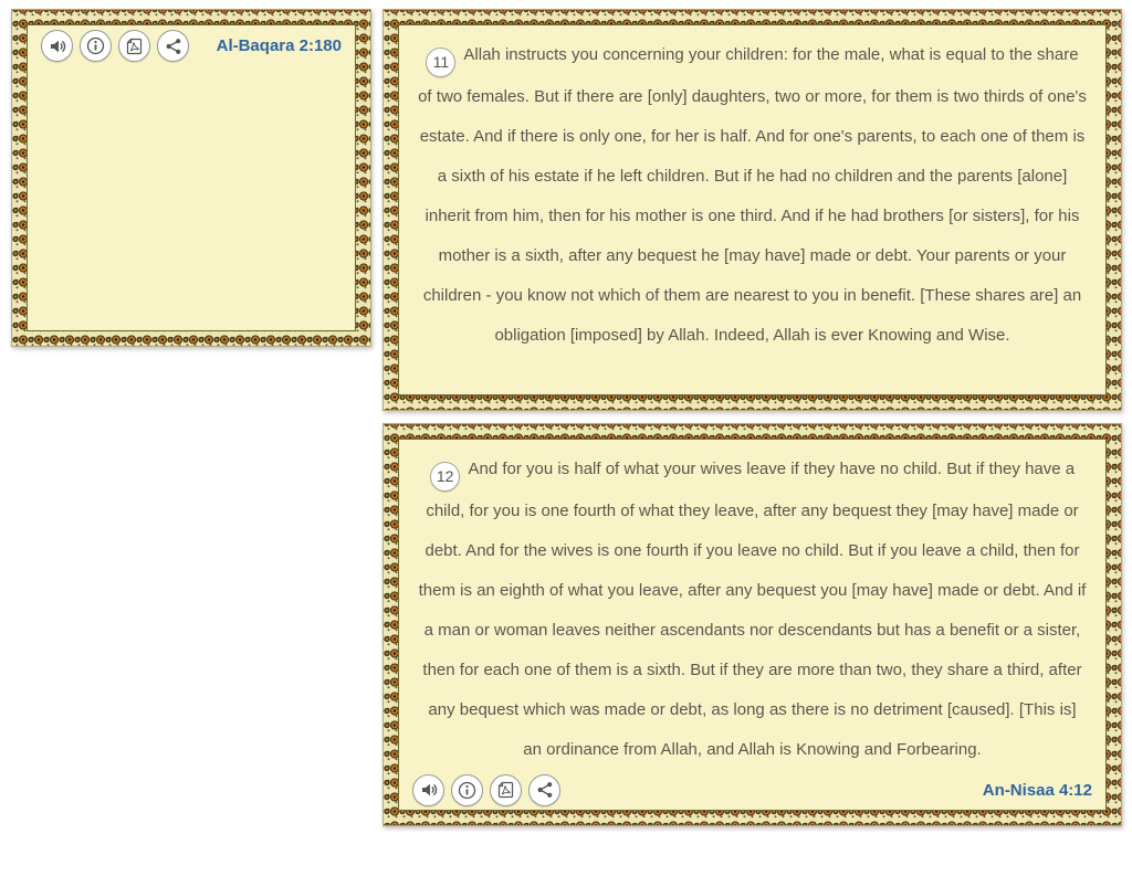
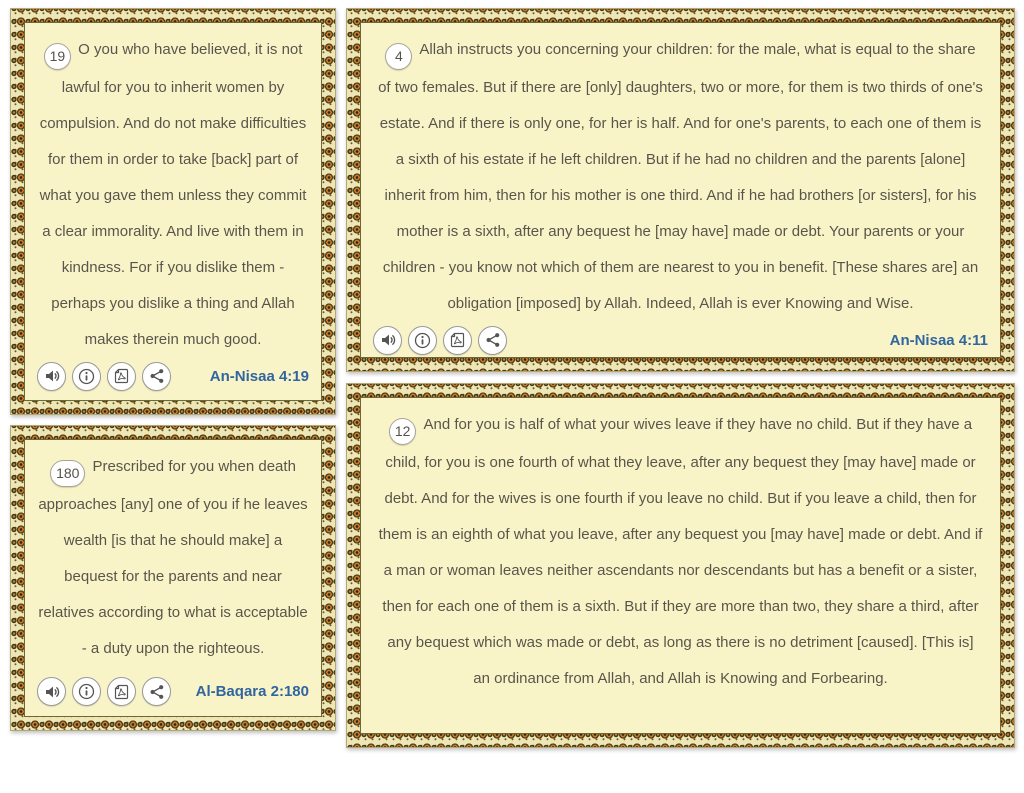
+ 19 O you who have believed, it is not lawful for you to inherit women by compulsion. And do not make difficulties for them in order to take [back] part of what you gave them unless they commit a clear immorality. And live with them in kindness. For if you dislike them - perhaps you dislike a thing and Allah makes therein much good.
+ An-Nisaa 4:19
+ 180 Prescribed for you when death approaches [any] one of you if he leaves wealth [is that he should make] a bequest for the parents and near relatives according to what is acceptable - a duty upon the righteous.
  Al-Baqara 2:180
- 11 Allah instructs you concerning your children: for the male, what is equal to the share of two females. But if there are [only] daughters, two or more, for them is two thirds of one's estate. And if there is only one, for her is half. And for one's parents, to each one of them is a sixth of his estate if he left children. But if he had no children and the parents [alone] inherit from him, then for his mother is one third. And if he had brothers [or sisters], for his mother is a sixth, after any bequest he [may have] made or debt. Your parents or your children - you know not which of them are nearest to you in benefit. [These shares are] an obligation [imposed] by Allah. Indeed, Allah is ever Knowing and Wise.
+ 4 Allah instructs you concerning your children: for the male, what is equal to the share of two females. But if there are [only] daughters, two or more, for them is two thirds of one's estate. And if there is only one, for her is half. And for one's parents, to each one of them is a sixth of his estate if he left children. But if he had no children and the parents [alone] inherit from him, then for his mother is one third. And if he had brothers [or sisters], for his mother is a sixth, after any bequest he [may have] made or debt. Your parents or your children - you know not which of them are nearest to you in benefit. [These shares are] an obligation [imposed] by Allah. Indeed, Allah is ever Knowing and Wise.
+ An-Nisaa 4:11
  12 And for you is half of what your wives leave if they have no child. But if they have a child, for you is one fourth of what they leave, after any bequest they [may have] made or debt. And for the wives is one fourth if you leave no child. But if you leave a child, then for them is an eighth of what you leave, after any bequest you [may have] made or debt. And if a man or woman leaves neither ascendants nor descendants but has a benefit or a sister, then for each one of them is a sixth. But if they are more than two, they share a third, after any bequest which was made or debt, as long as there is no detriment [caused]. [This is] an ordinance from Allah, and Allah is Knowing and Forbearing.
- An-Nisaa 4:12
